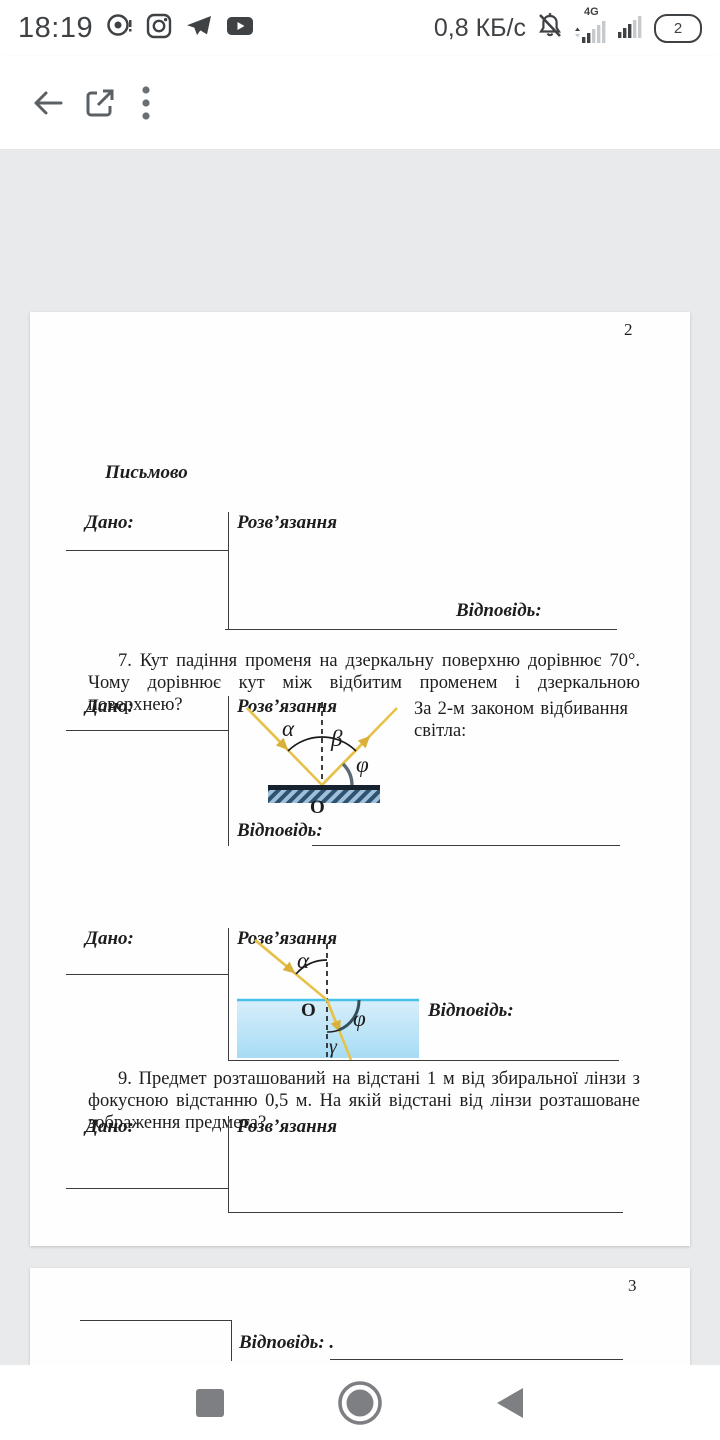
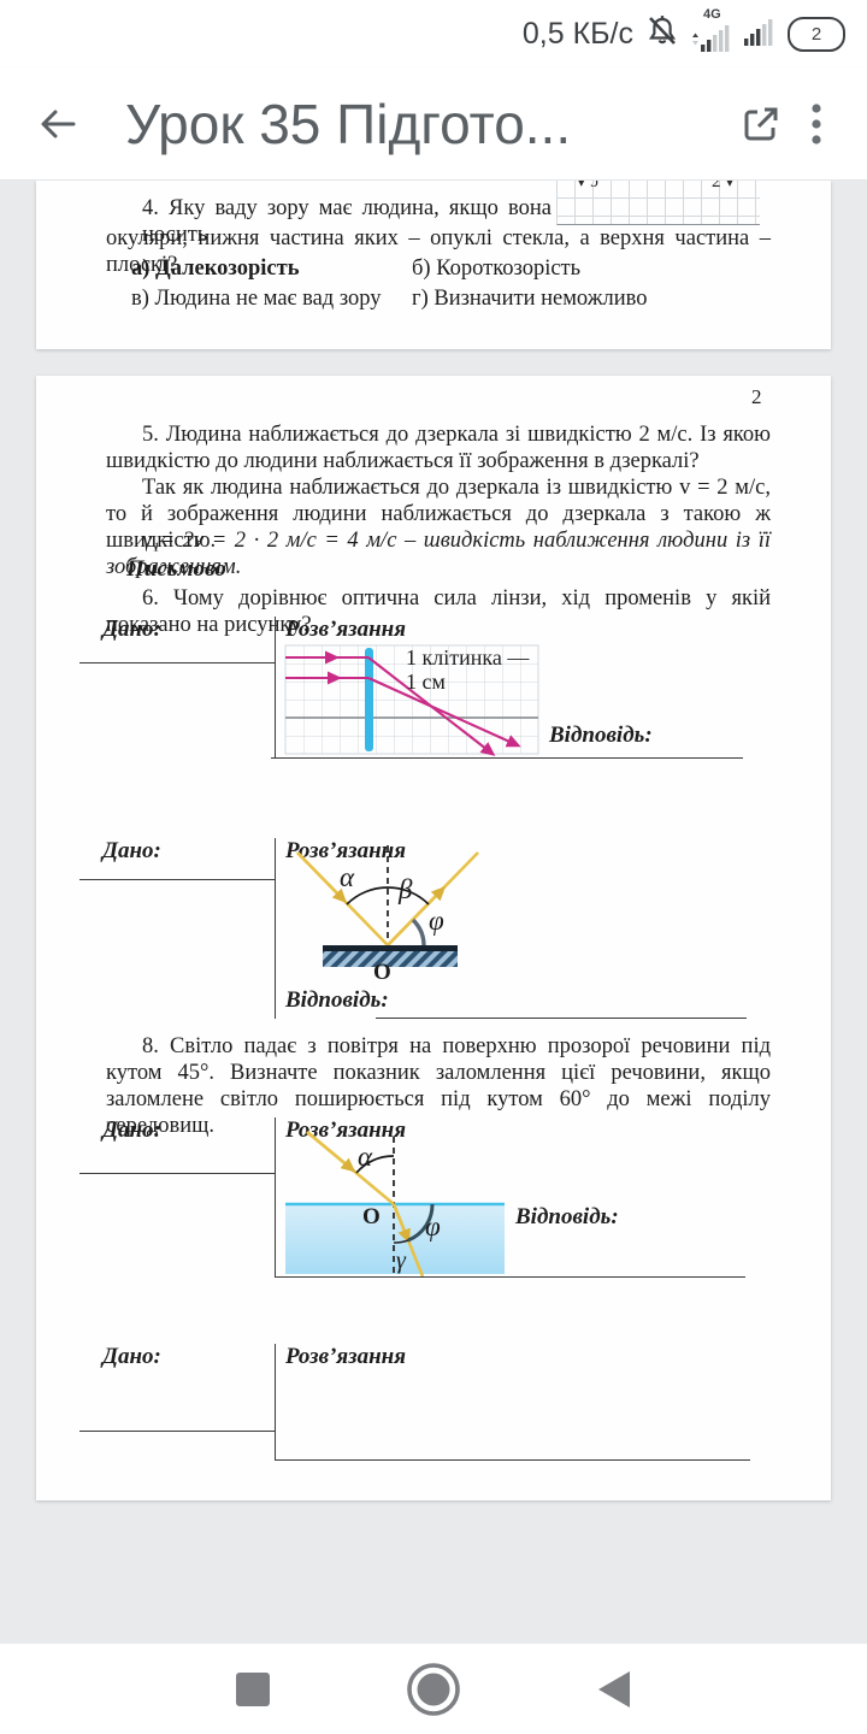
- 18:19
- 0,8 КБ/с
+ 0,5 КБ/с
  4G
  2
+ Урок 35 Підгото...
+ ▾ ɔ
+ 2 ▾
+ 4. Яку ваду зору має людина, якщо вона носить
+ окуляри, нижня частина яких – опуклі стекла, а верхня частина – плоскі?
+ а) Далекозорість
+ б) Короткозорість
+ в) Людина не має вад зору
+ г) Визначити неможливо
  2
+ 5. Людина наближається до дзеркала зі швидкістю 2 м/с. Із якою швидкістю до людини наближається її зображення в дзеркалі?
+ Так як людина наближається до дзеркала із швидкістю v = 2 м/с, то й зображення людини наближається до дзеркала з такою ж швидкістю.
+ v₁= 2v = 2 · 2 м/с = 4 м/с – швидкість наближення людини із її зображенням.
  Письмово
+ 6. Чому дорівнює оптична сила лінзи, хід променів у якій показано на рисунку?
  Дано:
  Розв’язання
+ 1 клітинка —
+ 1 см
  Відповідь:
- 7. Кут падіння променя на дзеркальну поверхню дорівнює 70°. Чому дорівнює кут між відбитим променем і дзеркальною поверхнею?
  Дано:
  Розв’язаня
  α
  β
  φ
  О
- За 2-м законом відбивання світла:
  Відповідь:
+ 8. Світло падає з повітря на поверхню прозорої речовини під кутом 45°. Визначте показник заломлення цієї речовини, якщо заломлене світло поширюється під кутом 60° до межі поділу середовищ.
  Дано:
  Розв’язання
  α
  φ
  γ
  О
  Відповідь:
- 9. Предмет розташований на відстані 1 м від збиральної лінзи з фокусною відстанню 0,5 м. На якій відстані від лінзи розташоване зображення предмета?
  Дано:
  Розв’язання
- 3
- Відповідь: .
